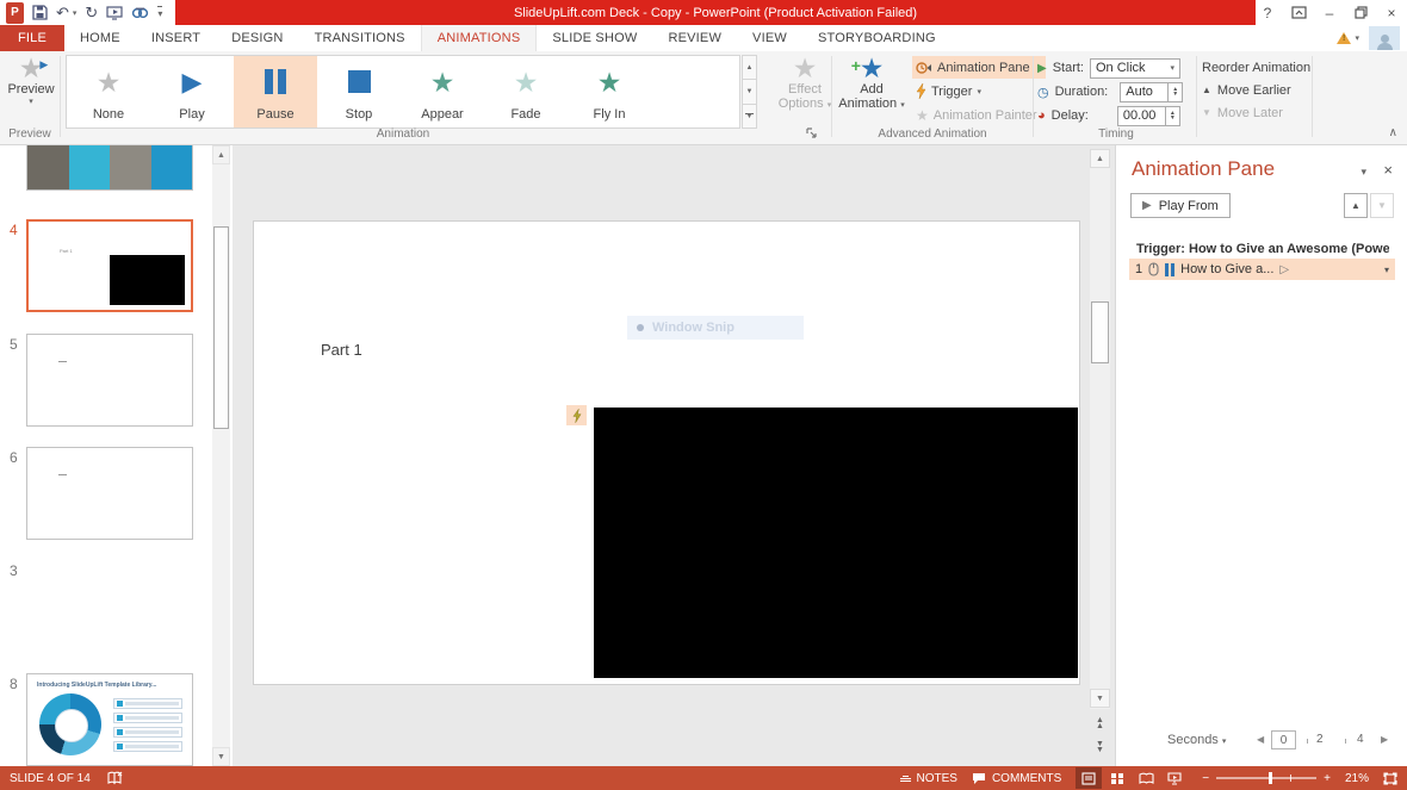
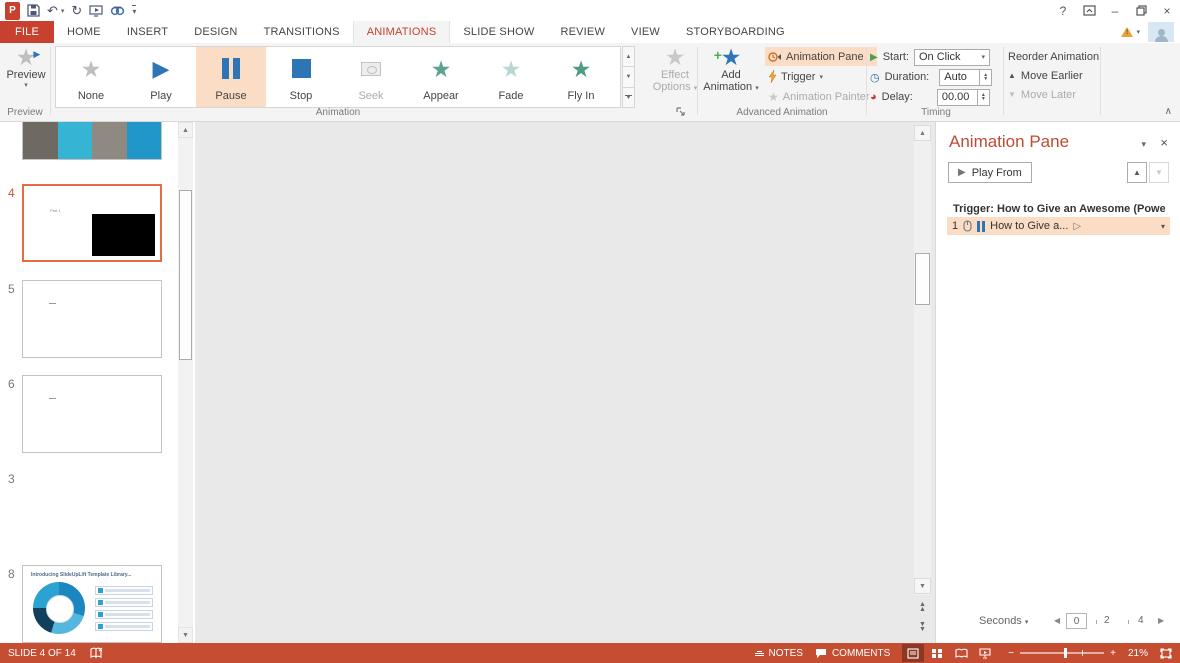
  P
  ↶
  ↻
  ▾
- SlideUpLift.com Deck - Copy - PowerPoint (Product Activation Failed)
  ?
  –
  ×
  FILE
  HOME
  INSERT
  DESIGN
  TRANSITIONS
  ANIMATIONS
  SLIDE SHOW
  REVIEW
  VIEW
  STORYBOARDING
  ★
  ▶
  Preview
  Preview
  ★
  None
  ▶
  Play
  Pause
  Stop
+ Seek
  ★
  Appear
  ★
  Fade
  ★
  Fly In
  ★
  Effect
  Options
  Animation
  ★
  +
  Add
  Animation
  Animation Pane
  Trigger
  ★
  Animation Painter
  Advanced Animation
  ▶
  Start:
  On Click
  ◷
  Duration:
  Auto
  ◕
  Delay:
  00.00
  Timing
  Reorder Animation
  ▲
  Move Earlier
  ▼
  Move Later
  ∧
  4
  5
  6
  3
  8
- Part 1
- Window Snip
  Animation Pane
  ▾
  ×
  ▶
  Play From
  ▲
  ▼
  Trigger: How to Give an Awesome (Powe
  1
  How to Give a...
  ▷
  ▾
  Seconds
  ◀
  0
  2
  4
  ▶
  SLIDE 4 OF 14
  NOTES
  COMMENTS
  −
  +
  21%
